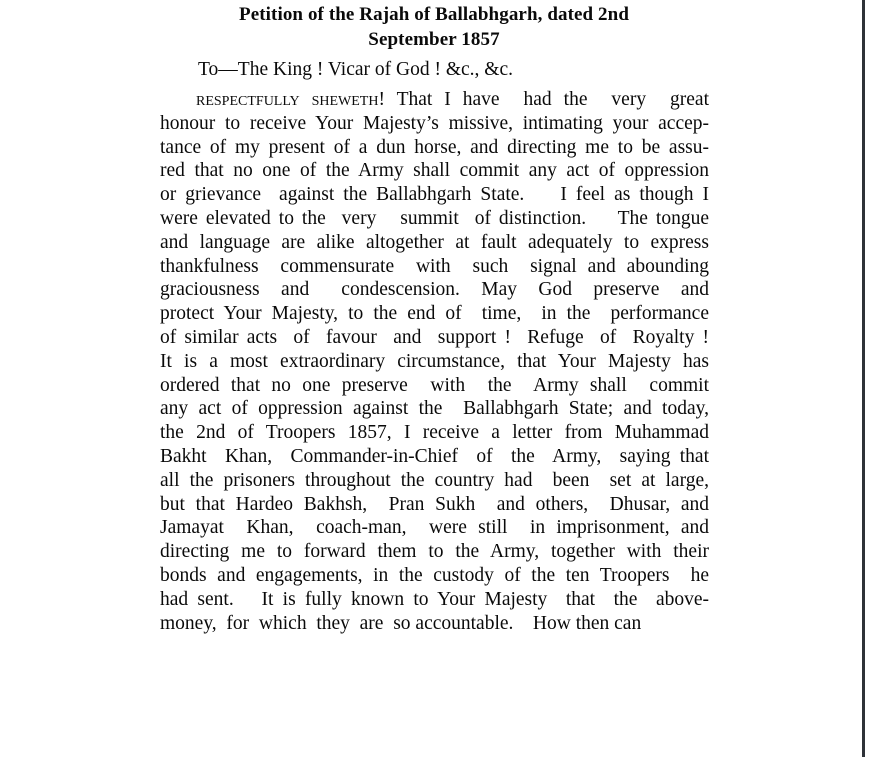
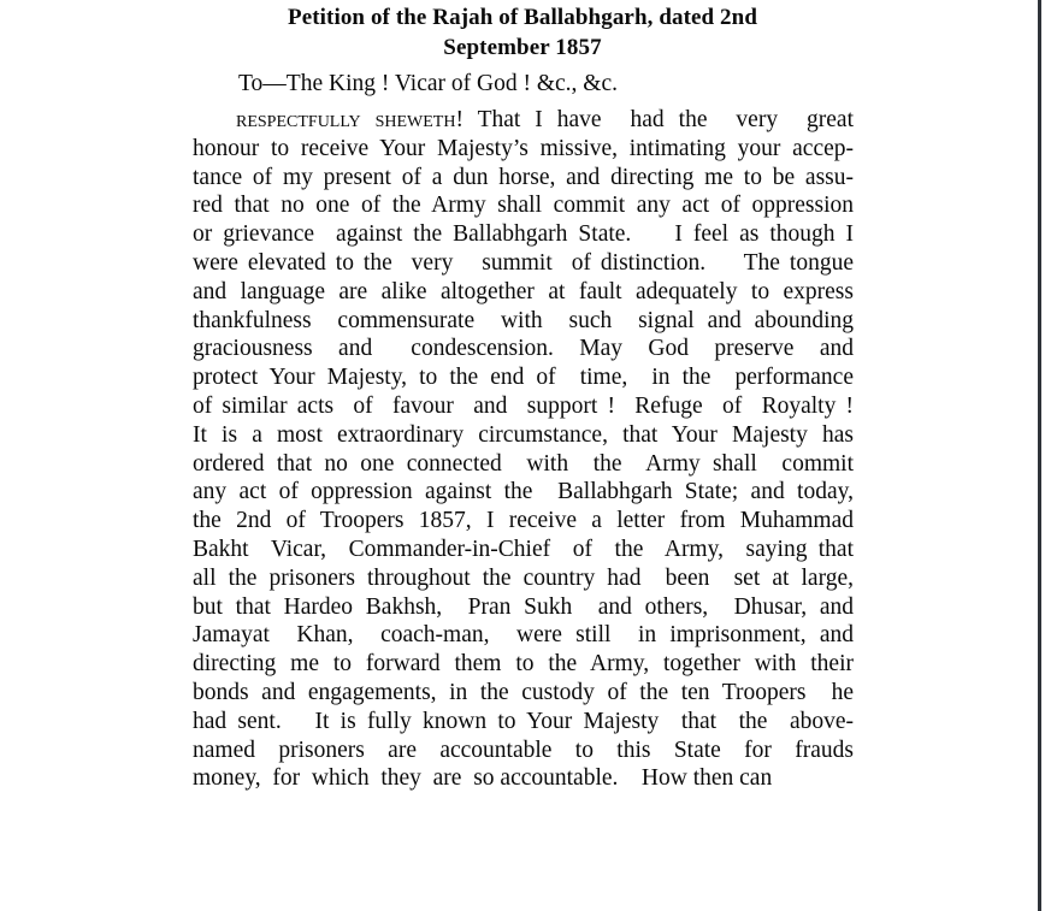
  Petition of the Rajah of Ballabhgarh, dated 2nd
  September 1857
  To—The King ! Vicar of God ! &c., &c.
  respectfully sheweth! That I have had the very great
  honour to receive Your Majesty’s missive, intimating your accep-
  tance of my present of a dun horse, and directing me to be assu-
  red that no one of the Army shall commit any act of oppression
  or grievance against the Ballabhgarh State. I feel as though I
  were elevated to the very summit of distinction. The tongue
  and language are alike altogether at fault adequately to express
  thankfulness commensurate with such signal and abounding
  graciousness and condescension. May God preserve and
  protect Your Majesty, to the end of time, in the performance
  of similar acts of favour and support ! Refuge of Royalty !
  It is a most extraordinary circumstance, that Your Majesty has
- ordered that no one preserve with the Army shall commit
+ ordered that no one connected with the Army shall commit
  any act of oppression against the Ballabhgarh State; and today,
  the 2nd of Troopers 1857, I receive a letter from Muhammad
- Bakht Khan, Commander-in-Chief of the Army, saying that
+ Bakht Vicar, Commander-in-Chief of the Army, saying that
  all the prisoners throughout the country had been set at large,
  but that Hardeo Bakhsh, Pran Sukh and others, Dhusar, and
  Jamayat Khan, coach-man, were still in imprisonment, and
  directing me to forward them to the Army, together with their
  bonds and engagements, in the custody of the ten Troopers he
  had sent. It is fully known to Your Majesty that the above-
+ named prisoners are accountable to this State for frauds
  money, for which they are so accountable. How then can
